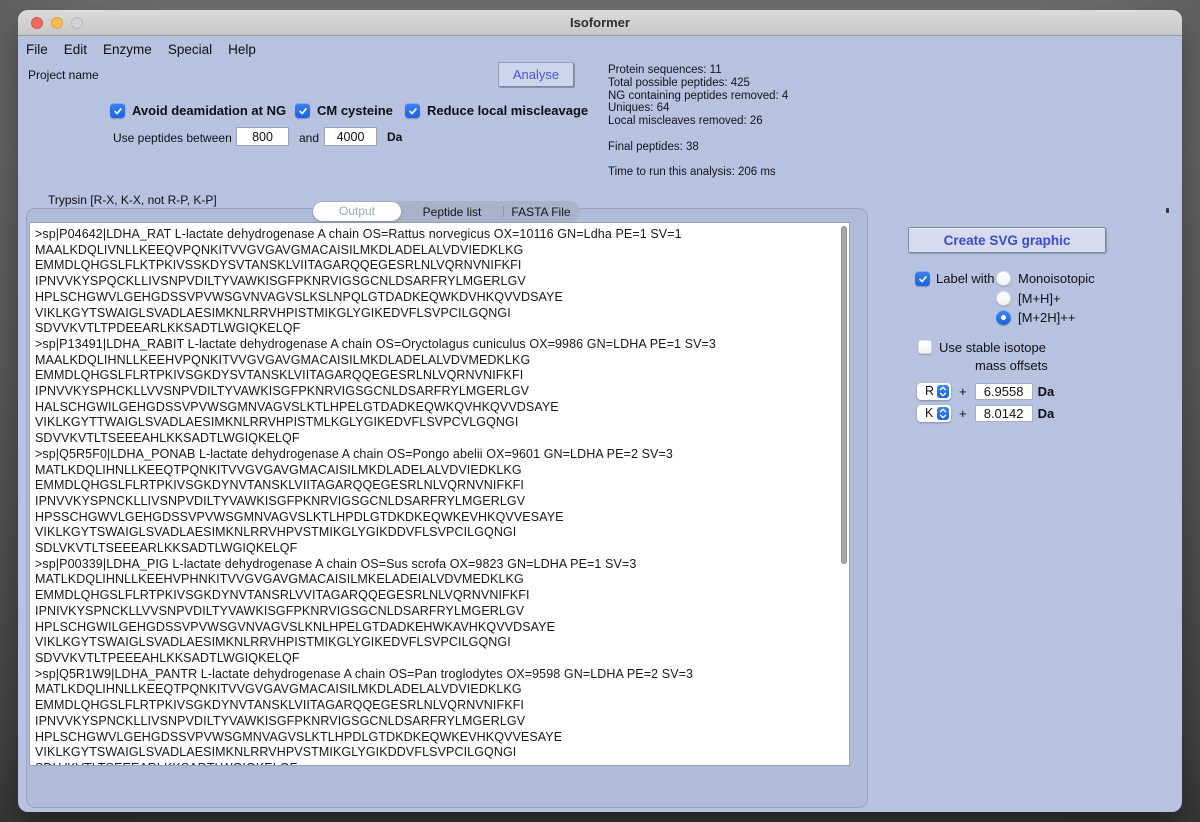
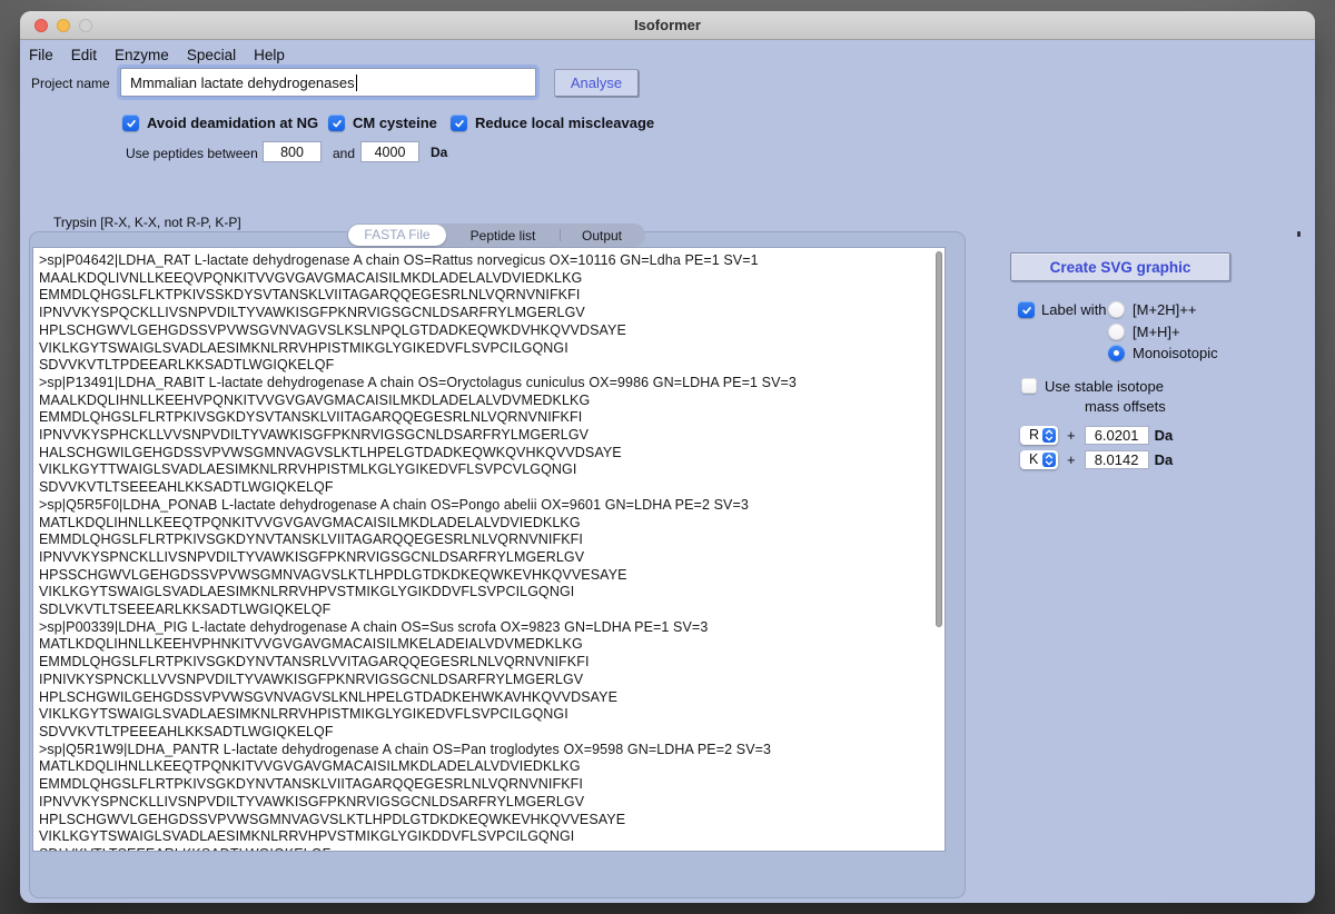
  Isoformer
  File
  Edit
  Enzyme
  Special
  Help
  Project name
+ Mmmalian lactate dehydrogenases
  Analyse
- Protein sequences: 11
- Total possible peptides: 425
- NG containing peptides removed: 4
- Uniques: 64
- Local miscleaves removed: 26
- Final peptides: 38
- Time to run this analysis: 206 ms
  Avoid deamidation at NG
  CM cysteine
  Reduce local miscleavage
  Use peptides between
  800
  and
  4000
  Da
  Trypsin [R-X, K-X, not R-P, K-P]
- Output
+ FASTA File
  Peptide list
- FASTA File
+ Output
  >sp|P04642|LDHA_RAT L-lactate dehydrogenase A chain OS=Rattus norvegicus OX=10116 GN=Ldha PE=1 SV=1
  MAALKDQLIVNLLKEEQVPQNKITVVGVGAVGMACAISILMKDLADELALVDVIEDKLKG
  EMMDLQHGSLFLKTPKIVSSKDYSVTANSKLVIITAGARQQEGESRLNLVQRNVNIFKFI
  IPNVVKYSPQCKLLIVSNPVDILTYVAWKISGFPKNRVIGSGCNLDSARFRYLMGERLGV
  HPLSCHGWVLGEHGDSSVPVWSGVNVAGVSLKSLNPQLGTDADKEQWKDVHKQVVDSAYE
  VIKLKGYTSWAIGLSVADLAESIMKNLRRVHPISTMIKGLYGIKEDVFLSVPCILGQNGI
  SDVVKVTLTPDEEARLKKSADTLWGIQKELQF
  >sp|P13491|LDHA_RABIT L-lactate dehydrogenase A chain OS=Oryctolagus cuniculus OX=9986 GN=LDHA PE=1 SV=3
  MAALKDQLIHNLLKEEHVPQNKITVVGVGAVGMACAISILMKDLADELALVDVMEDKLKG
  EMMDLQHGSLFLRTPKIVSGKDYSVTANSKLVIITAGARQQEGESRLNLVQRNVNIFKFI
  IPNVVKYSPHCKLLVVSNPVDILTYVAWKISGFPKNRVIGSGCNLDSARFRYLMGERLGV
  HALSCHGWILGEHGDSSVPVWSGMNVAGVSLKTLHPELGTDADKEQWKQVHKQVVDSAYE
  VIKLKGYTTWAIGLSVADLAESIMKNLRRVHPISTMLKGLYGIKEDVFLSVPCVLGQNGI
  SDVVKVTLTSEEEAHLKKSADTLWGIQKELQF
  >sp|Q5R5F0|LDHA_PONAB L-lactate dehydrogenase A chain OS=Pongo abelii OX=9601 GN=LDHA PE=2 SV=3
  MATLKDQLIHNLLKEEQTPQNKITVVGVGAVGMACAISILMKDLADELALVDVIEDKLKG
  EMMDLQHGSLFLRTPKIVSGKDYNVTANSKLVIITAGARQQEGESRLNLVQRNVNIFKFI
  IPNVVKYSPNCKLLIVSNPVDILTYVAWKISGFPKNRVIGSGCNLDSARFRYLMGERLGV
  HPSSCHGWVLGEHGDSSVPVWSGMNVAGVSLKTLHPDLGTDKDKEQWKEVHKQVVESAYE
  VIKLKGYTSWAIGLSVADLAESIMKNLRRVHPVSTMIKGLYGIKDDVFLSVPCILGQNGI
  SDLVKVTLTSEEEARLKKSADTLWGIQKELQF
  >sp|P00339|LDHA_PIG L-lactate dehydrogenase A chain OS=Sus scrofa OX=9823 GN=LDHA PE=1 SV=3
  MATLKDQLIHNLLKEEHVPHNKITVVGVGAVGMACAISILMKELADEIALVDVMEDKLKG
  EMMDLQHGSLFLRTPKIVSGKDYNVTANSRLVVITAGARQQEGESRLNLVQRNVNIFKFI
  IPNIVKYSPNCKLLVVSNPVDILTYVAWKISGFPKNRVIGSGCNLDSARFRYLMGERLGV
  HPLSCHGWILGEHGDSSVPVWSGVNVAGVSLKNLHPELGTDADKEHWKAVHKQVVDSAYE
  VIKLKGYTSWAIGLSVADLAESIMKNLRRVHPISTMIKGLYGIKEDVFLSVPCILGQNGI
  SDVVKVTLTPEEEAHLKKSADTLWGIQKELQF
  >sp|Q5R1W9|LDHA_PANTR L-lactate dehydrogenase A chain OS=Pan troglodytes OX=9598 GN=LDHA PE=2 SV=3
  MATLKDQLIHNLLKEEQTPQNKITVVGVGAVGMACAISILMKDLADELALVDVIEDKLKG
  EMMDLQHGSLFLRTPKIVSGKDYNVTANSKLVIITAGARQQEGESRLNLVQRNVNIFKFI
  IPNVVKYSPNCKLLIVSNPVDILTYVAWKISGFPKNRVIGSGCNLDSARFRYLMGERLGV
  HPLSCHGWVLGEHGDSSVPVWSGMNVAGVSLKTLHPDLGTDKDKEQWKEVHKQVVESAYE
  VIKLKGYTSWAIGLSVADLAESIMKNLRRVHPVSTMIKGLYGIKDDVFLSVPCILGQNGI
  Create SVG graphic
  Label with
- Monoisotopic
+ [M+2H]++
  [M+H]+
- [M+2H]++
+ Monoisotopic
  Use stable isotope
  mass offsets
  R
  +
- 6.9558
+ 6.0201
  Da
  K
  +
  8.0142
  Da
